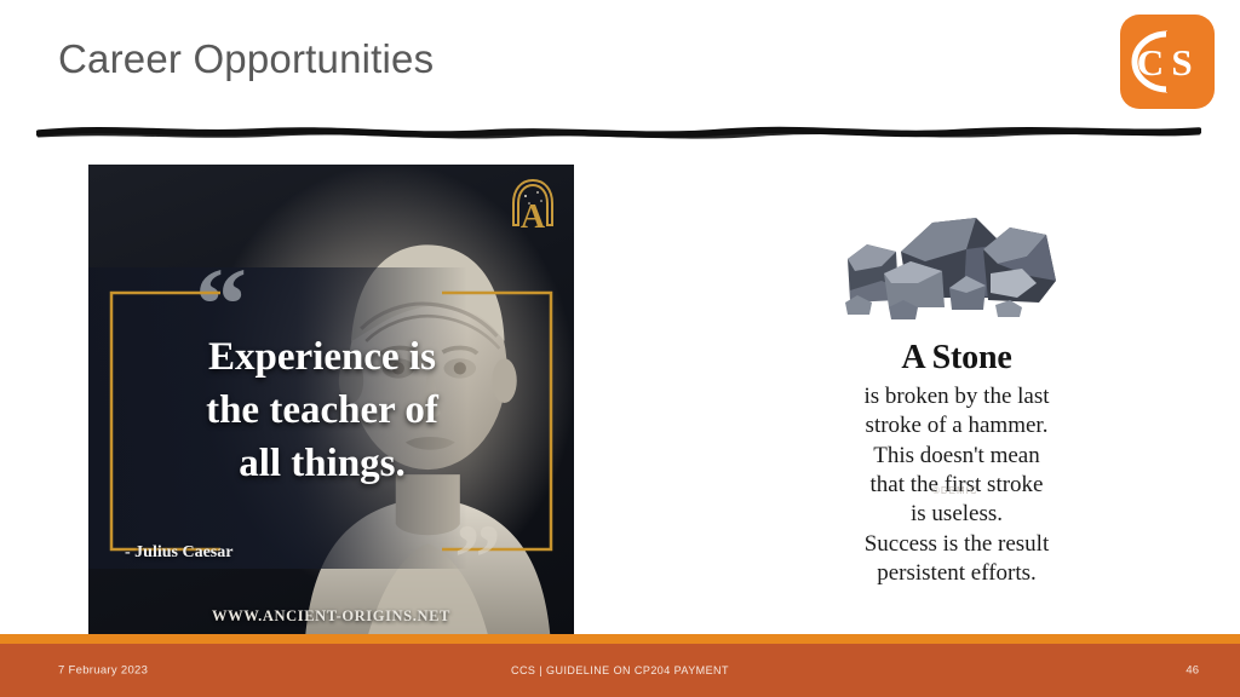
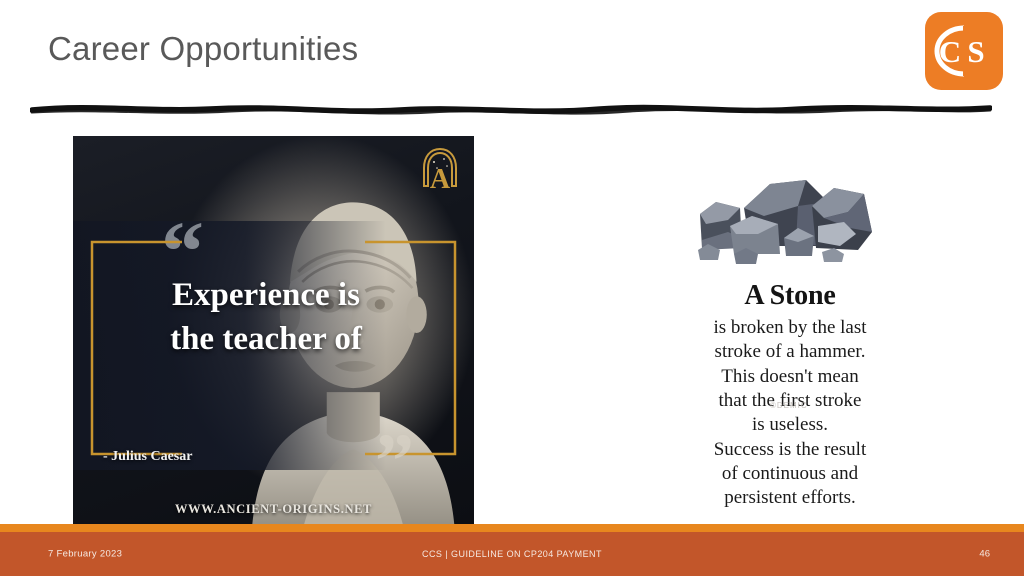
  Career Opportunities
  C
  S
  A
  “
  Experience is
  the teacher of
- all things.
  - Julius Caesar
  ”
  WWW.ANCIENT-ORIGINS.NET
  A Stone
  is broken by the last
  stroke of a hammer.
  This doesn't mean
  that the first stroke
  is useless.
  Success is the result
+ of continuous and
  persistent efforts.
  ©DEMIC
  7 February 2023
  CCS | GUIDELINE ON CP204 PAYMENT
  46
